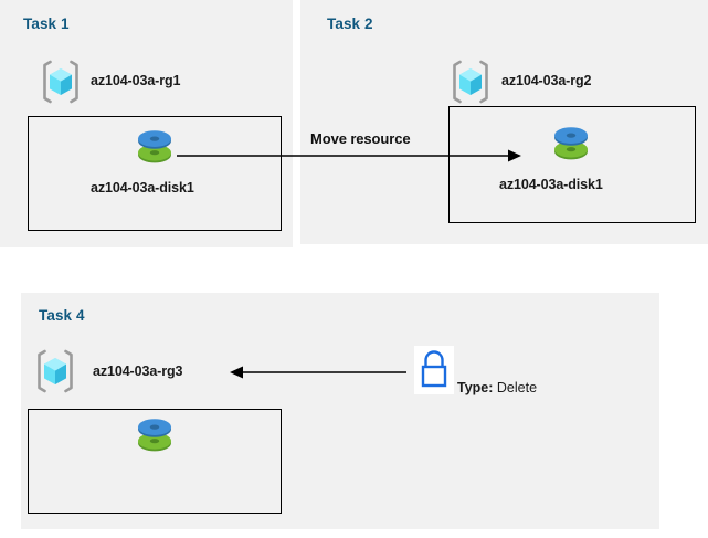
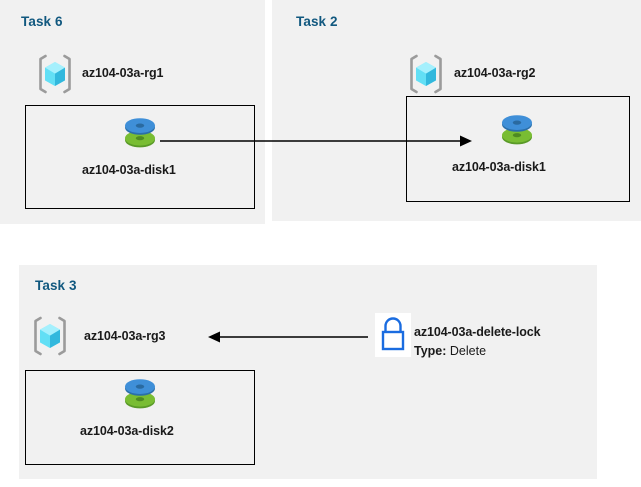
- Task 1
+ Task 6
  az104-03a-rg1
  az104-03a-disk1
  Task 2
  az104-03a-rg2
  az104-03a-disk1
- Move resource
- Task 4
+ Task 3
  az104-03a-rg3
+ az104-03a-delete-lock
  Type: Delete
+ az104-03a-disk2
